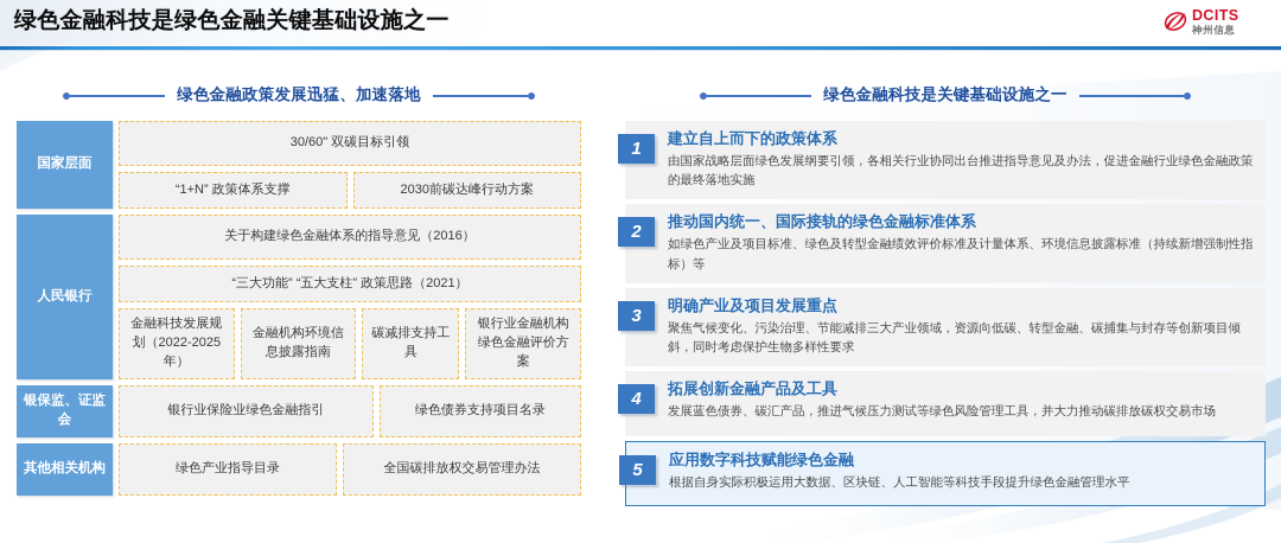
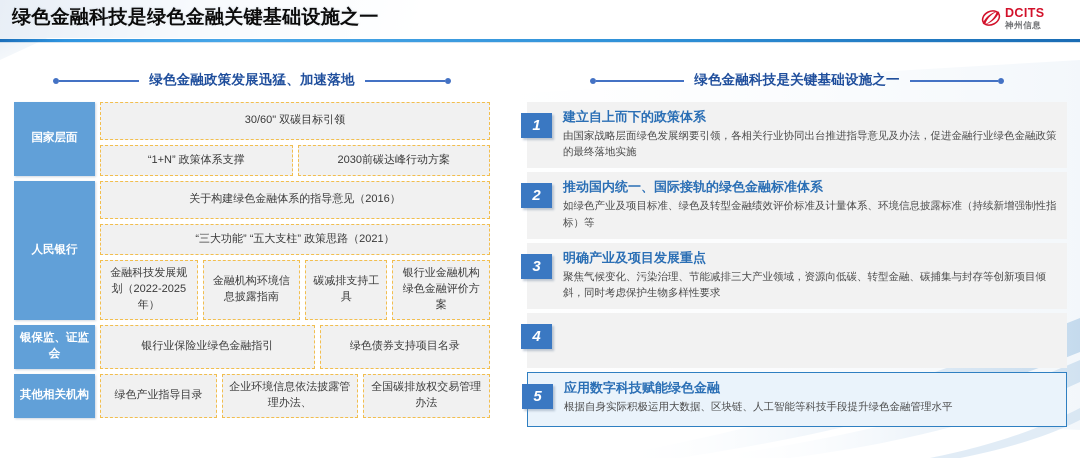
  绿色金融科技是绿色金融关键基础设施之一
  DCITS
  神州信息
  绿色金融政策发展迅猛、加速落地
  国家层面
  30/60" 双碳目标引领
  “1+N” 政策体系支撑
  2030前碳达峰行动方案
  人民银行
  关于构建绿色金融体系的指导意见（2016）
  “三大功能” “五大支柱” 政策思路（2021）
  金融科技发展规划（2022-2025年）
  金融机构环境信息披露指南
  碳减排支持工具
  银行业金融机构绿色金融评价方案
  银保监、证监会
  银行业保险业绿色金融指引
  绿色债券支持项目名录
  其他相关机构
  绿色产业指导目录
+ 企业环境信息依法披露管理办法、
  全国碳排放权交易管理办法
  绿色金融科技是关键基础设施之一
  1
  建立自上而下的政策体系
  由国家战略层面绿色发展纲要引领，各相关行业协同出台推进指导意见及办法，促进金融行业绿色金融政策的最终落地实施
  2
  推动国内统一、国际接轨的绿色金融标准体系
  如绿色产业及项目标准、绿色及转型金融绩效评价标准及计量体系、环境信息披露标准（持续新增强制性指标）等
  3
  明确产业及项目发展重点
  聚焦气候变化、污染治理、节能减排三大产业领域，资源向低碳、转型金融、碳捕集与封存等创新项目倾斜，同时考虑保护生物多样性要求
  4
- 拓展创新金融产品及工具
- 发展蓝色债券、碳汇产品，推进气候压力测试等绿色风险管理工具，并大力推动碳排放碳权交易市场
  5
  应用数字科技赋能绿色金融
  根据自身实际积极运用大数据、区块链、人工智能等科技手段提升绿色金融管理水平
